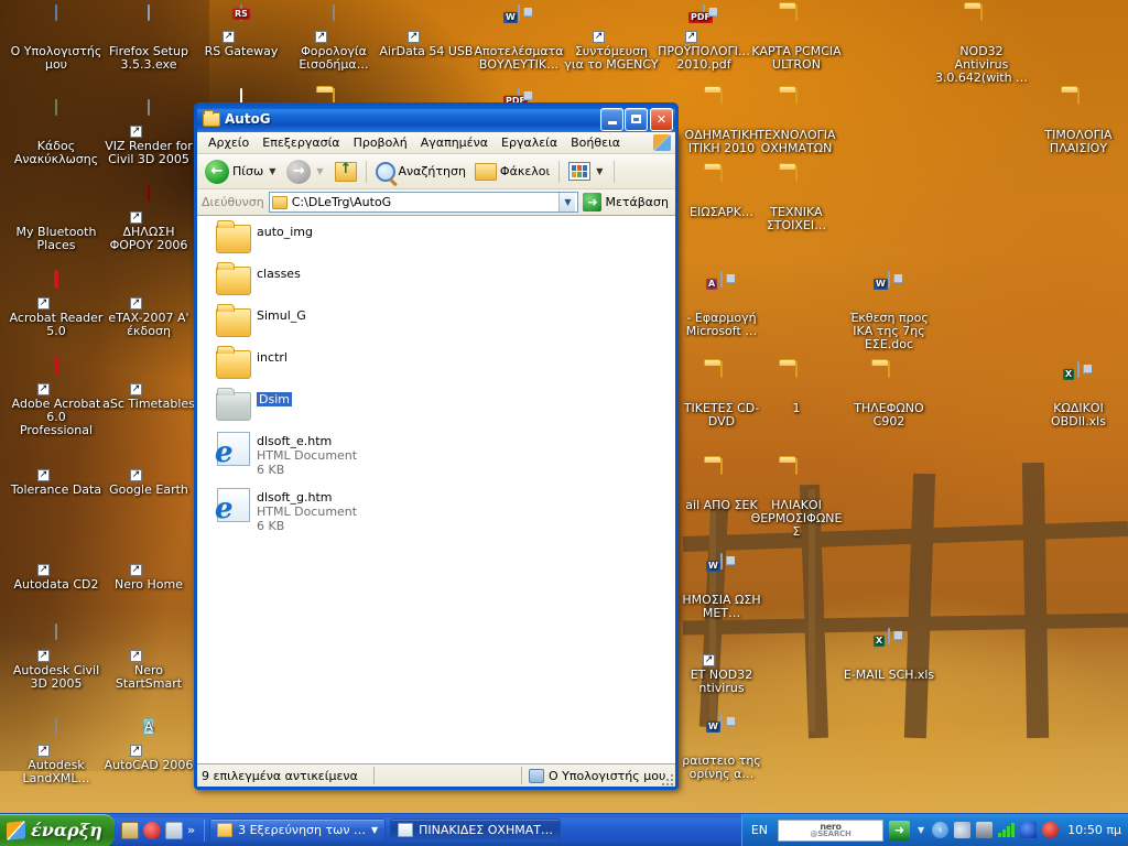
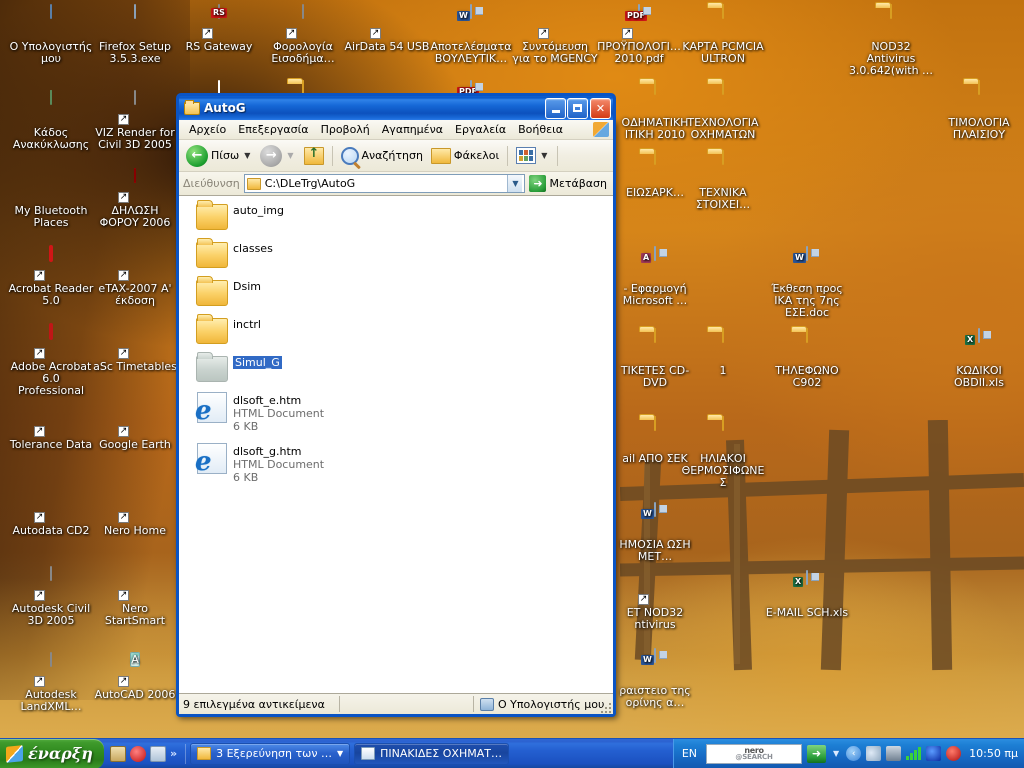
  Ο Υπολογιστής μου
  Κάδος Ανακύκλωσης
  My Bluetooth Places
  ↗
  Acrobat Reader 5.0
  ↗
  Adobe Acrobat 6.0 Professional
  ↗
  Tolerance Data
  ↗
  Autodata CD2
  ↗
  Autodesk Civil 3D 2005
  ↗
  Autodesk LandXML…
  Firefox Setup 3.5.3.exe
  ↗
  VIZ Render for Civil 3D 2005
  ↗
  ΔΗΛΩΣΗ ΦΟΡΟΥ 2006
  ↗
  eTAX-2007 Α' έκδοση
  ↗
  aSc Timetables
  ↗
  Google Earth
  ↗
  Nero Home
  ↗
  Nero StartSmart
  A
  ↗
  AutoCAD 2006
  RS
  ↗
  RS Gateway
  ↗
  Φορολογία Εισοδήμα…
  ↗
  AirData 54 USB
  W
  Αποτελέσματα ΒΟΥΛΕΥΤΙΚ…
  ↗
  Συντόμευση για το MGENCY
  PDF
  ↗
  ΠΡΟΫΠΟΛΟΓΙ… 2010.pdf
  ΚΑΡΤΑ PCMCIA ULTRON
  NOD32 Antivirus 3.0.642(with …
  PDF
  ΟΔΗΜΑΤΙΚΗ ΙΤΙΚΗ 2010
  ΤΕΧΝΟΛΟΓΙΑ ΟΧΗΜΑΤΩΝ
  ΤΙΜΟΛΟΓΙΑ ΠΛΑΙΣΙΟΥ
  ΕΙΩΣΑΡΚ…
  ΤΕΧΝΙΚΑ ΣΤΟΙΧΕΙ…
  A
  - Εφαρμογή Microsoft …
  W
  Έκθεση προς ΙΚΑ της 7ης ΕΣΕ.doc
  ΤΙΚΕΤΕΣ CD-DVD
  1
  ΤΗΛΕΦΩΝΟ C902
  X
  ΚΩΔΙΚΟΙ OBDII.xls
  ail ΑΠΟ ΣΕΚ
  ΗΛΙΑΚΟΙ ΘΕΡΜΟΣΙΦΩΝΕΣ
  W
  ΗΜΟΣΙΑ ΩΣΗ ΜΕΤ…
  ↗
  ΕΤ NOD32 ntivirus
  X
  E-MAIL SCH.xls
  W
  ραιστειο της ορίνης α…
  AutoG
  ✕
  Αρχείο
  Επεξεργασία
  Προβολή
  Αγαπημένα
  Εργαλεία
  Βοήθεια
  ←
  Πίσω
  ▼
  →
  ▼
  Αναζήτηση
  Φάκελοι
  ▼
  Διεύθυνση
  C:\DLeTrg\AutoG
  ▼
  ➜
  Μετάβαση
  auto_img
  classes
- Simul_G
+ Dsim
  inctrl
- Dsim
+ Simul_G
  dlsoft_e.htm
  HTML Document
  6 KB
  dlsoft_g.htm
  HTML Document
  6 KB
  9 επιλεγμένα αντικείμενα
  Ο Υπολογιστής μου
  έναρξη
  »
  3 Εξερεύνηση των …
  ▼
  ΠΙΝΑΚΙΔΕΣ ΟΧΗΜΑΤ…
  EN
  nero
  @SEARCH
  ➜
  ▼
  ‹
  10:50 πμ
